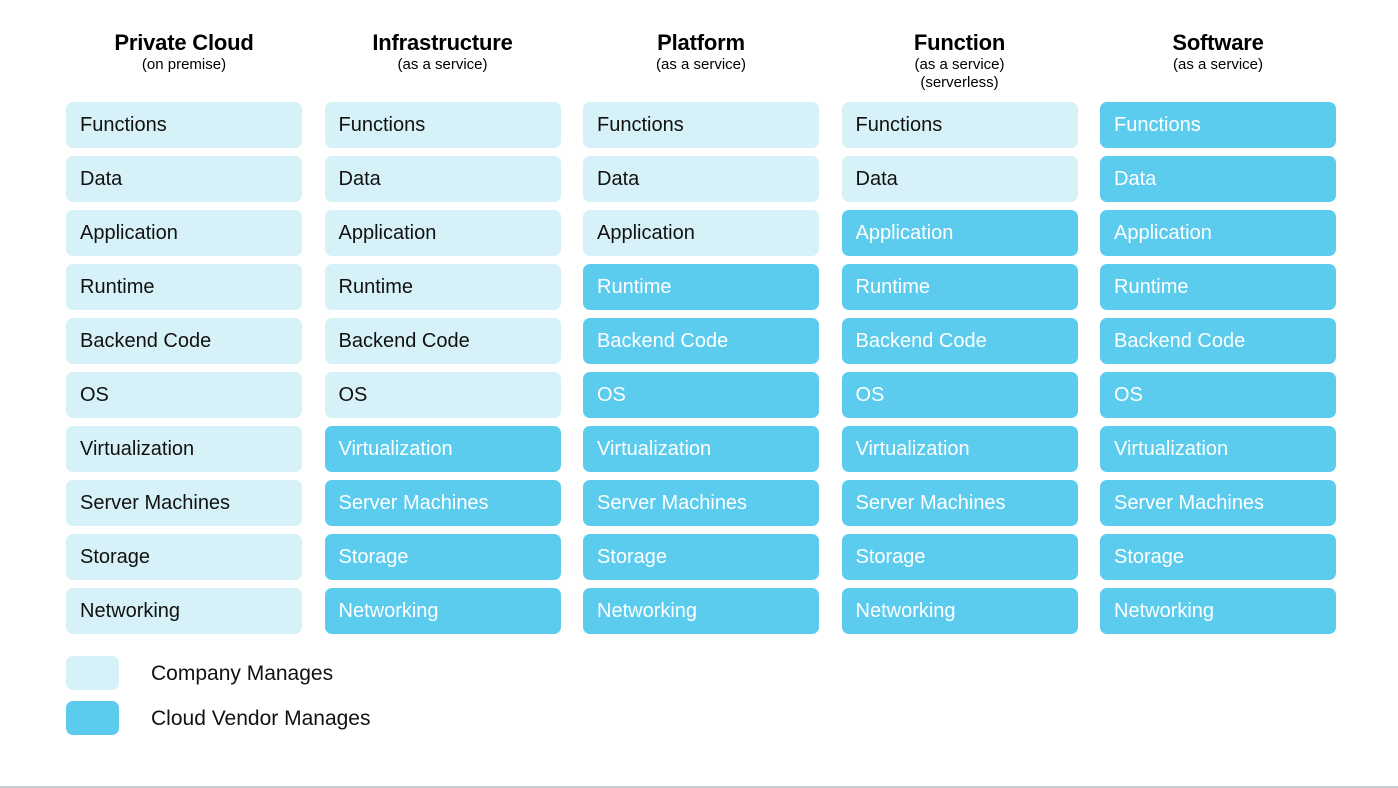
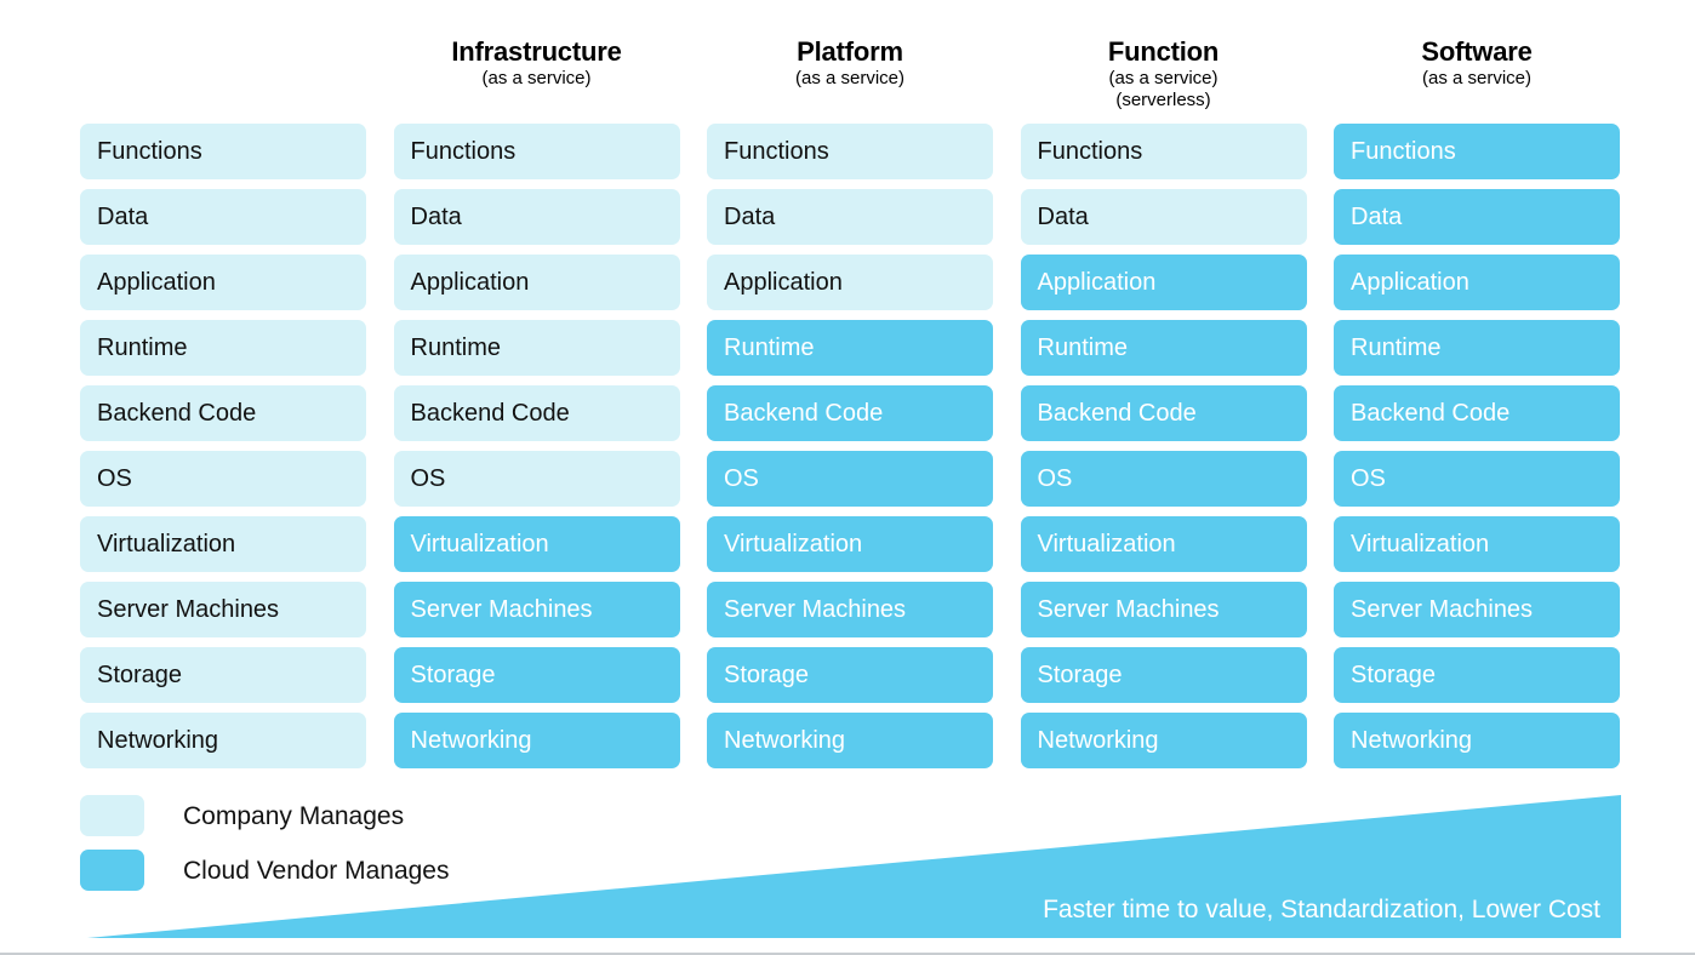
- Private Cloud
- (on premise)
  Infrastructure
  (as a service)
  Platform
  (as a service)
  Function
  (as a service)
  (serverless)
  Software
  (as a service)
  Functions
  Data
  Application
  Runtime
  Backend Code
  OS
  Virtualization
  Server Machines
  Storage
  Networking
  Functions
  Data
  Application
  Runtime
  Backend Code
  OS
  Virtualization
  Server Machines
  Storage
  Networking
  Functions
  Data
  Application
  Runtime
  Backend Code
  OS
  Virtualization
  Server Machines
  Storage
  Networking
  Functions
  Data
  Application
  Runtime
  Backend Code
  OS
  Virtualization
  Server Machines
  Storage
  Networking
  Functions
  Data
  Application
  Runtime
  Backend Code
  OS
  Virtualization
  Server Machines
  Storage
  Networking
+ Faster time to value, Standardization, Lower Cost
  Company Manages
  Cloud Vendor Manages
